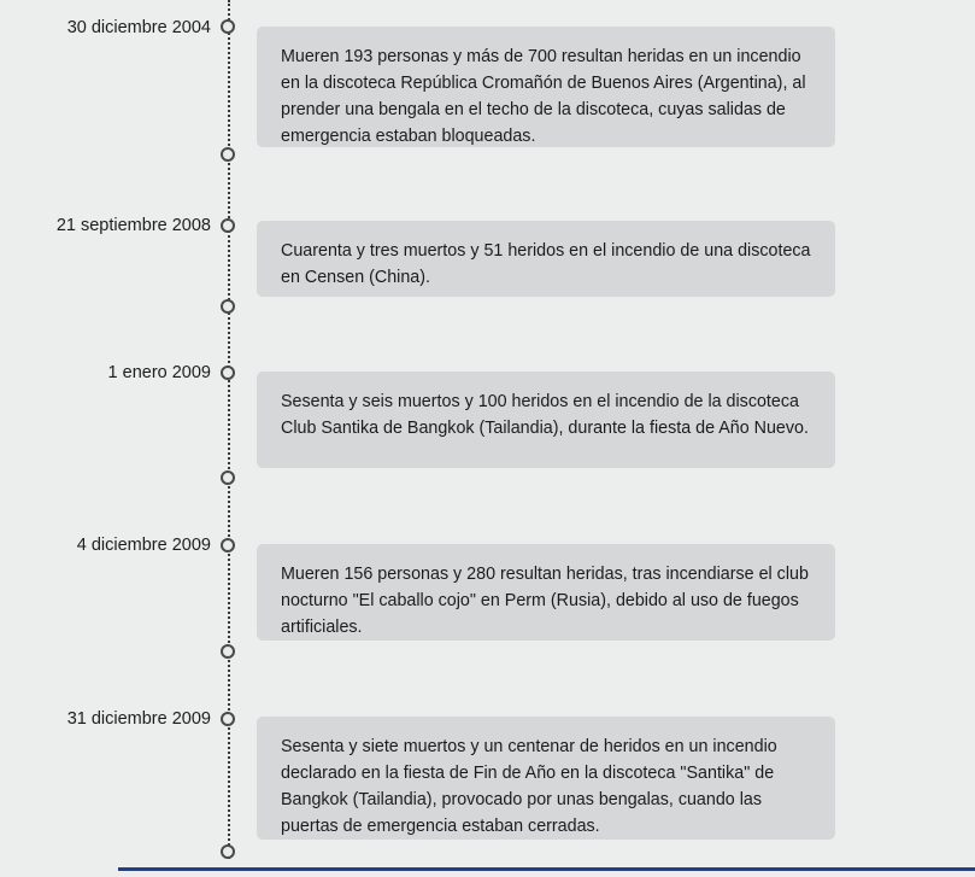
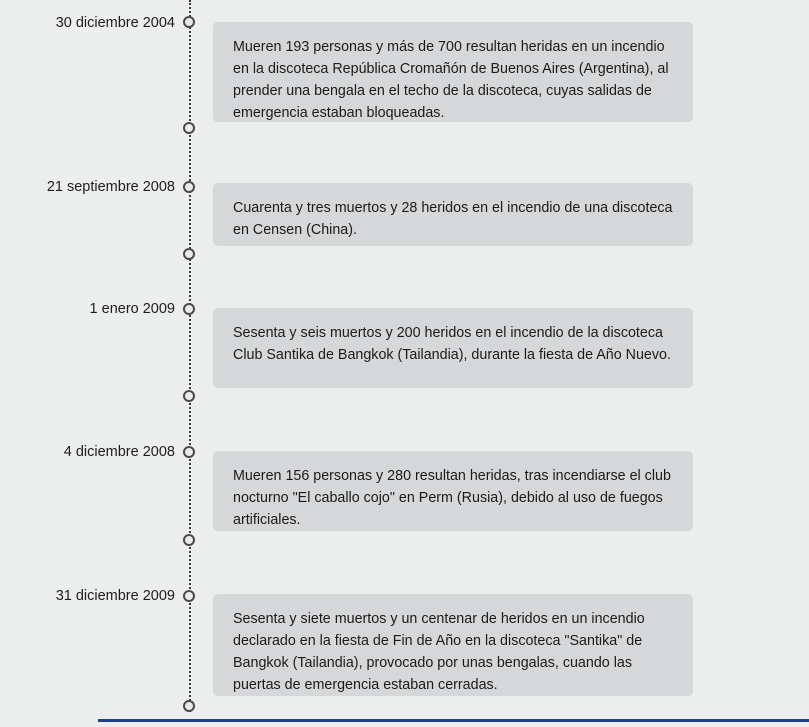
  30 diciembre 2004
  Mueren 193 personas y más de 700 resultan heridas en un incendio en la discoteca República Cromañón de Buenos Aires (Argentina), al prender una bengala en el techo de la discoteca, cuyas salidas de emergencia estaban bloqueadas.
  21 septiembre 2008
- Cuarenta y tres muertos y 51 heridos en el incendio de una discoteca en Censen (China).
+ Cuarenta y tres muertos y 28 heridos en el incendio de una discoteca en Censen (China).
  1 enero 2009
- Sesenta y seis muertos y 100 heridos en el incendio de la discoteca Club Santika de Bangkok (Tailandia), durante la fiesta de Año Nuevo.
+ Sesenta y seis muertos y 200 heridos en el incendio de la discoteca Club Santika de Bangkok (Tailandia), durante la fiesta de Año Nuevo.
- 4 diciembre 2009
+ 4 diciembre 2008
  Mueren 156 personas y 280 resultan heridas, tras incendiarse el club nocturno "El caballo cojo" en Perm (Rusia), debido al uso de fuegos artificiales.
  31 diciembre 2009
  Sesenta y siete muertos y un centenar de heridos en un incendio declarado en la fiesta de Fin de Año en la discoteca "Santika" de Bangkok (Tailandia), provocado por unas bengalas, cuando las puertas de emergencia estaban cerradas.
